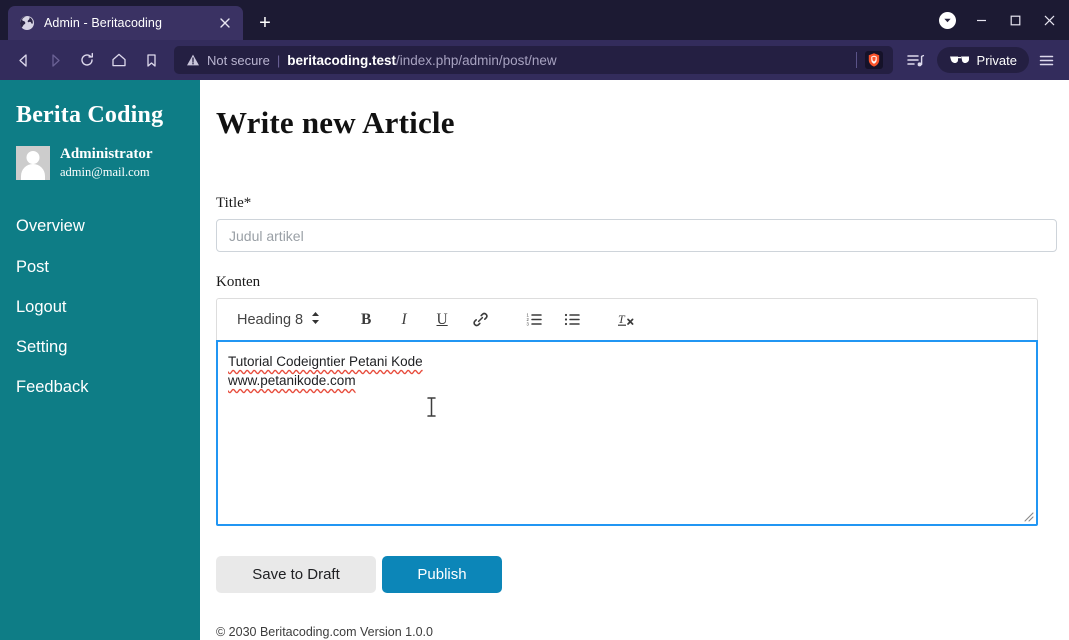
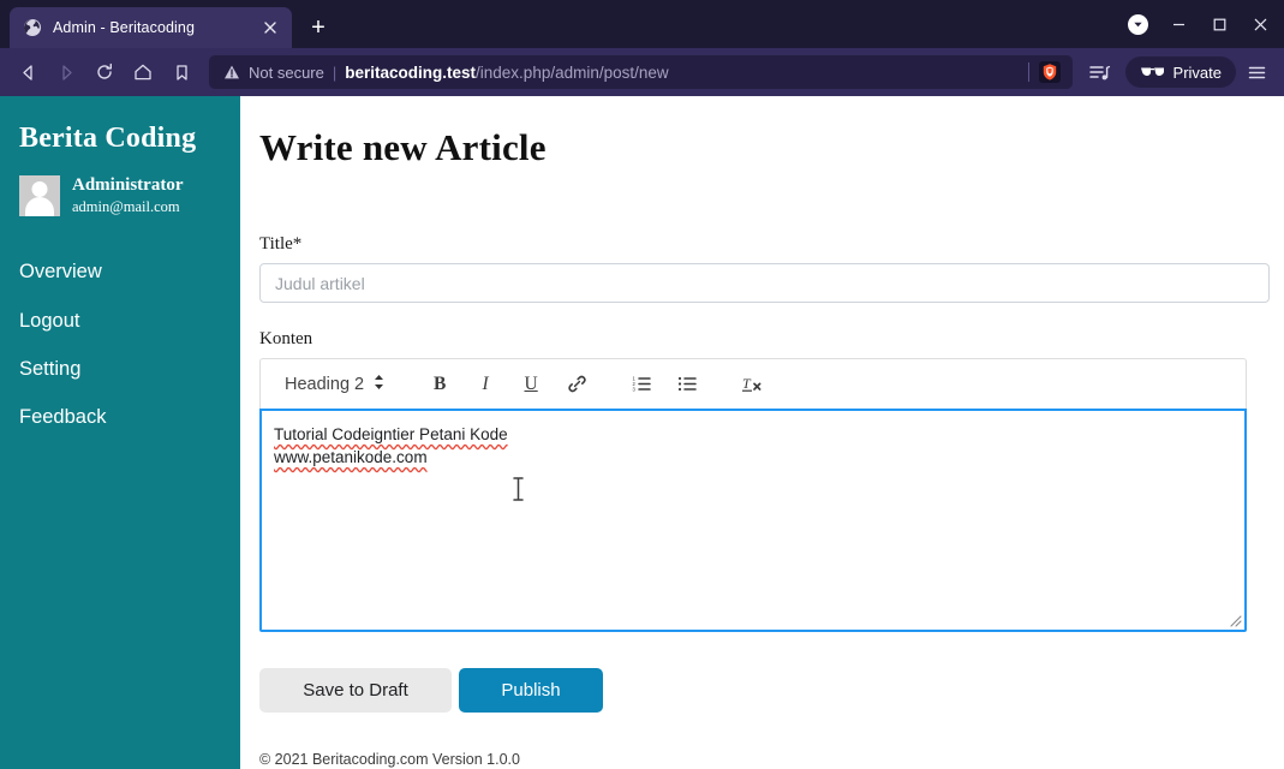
  Admin - Beritacoding
  +
  Not secure
  |
  beritacoding.test/index.php/admin/post/new
  Private
  Berita Coding
  Administrator
  admin@mail.com
  Overview
- Post
  Logout
  Setting
  Feedback
  Write new Article
  Title*
  Judul artikel
  Konten
- Heading 8
+ Heading 2
  B
  I
  U
  T
  Tutorial Codeigntier Petani Kode
  www.petanikode.com
  Save to Draft
  Publish
- © 2030 Beritacoding.com Version 1.0.0
+ © 2021 Beritacoding.com Version 1.0.0
